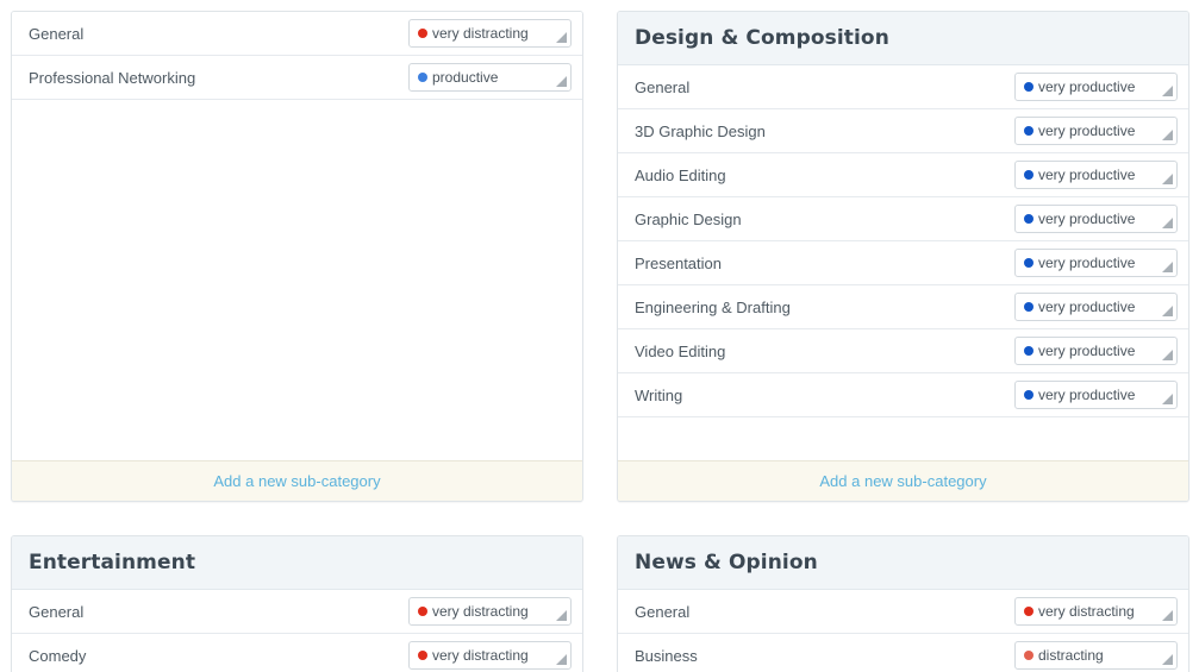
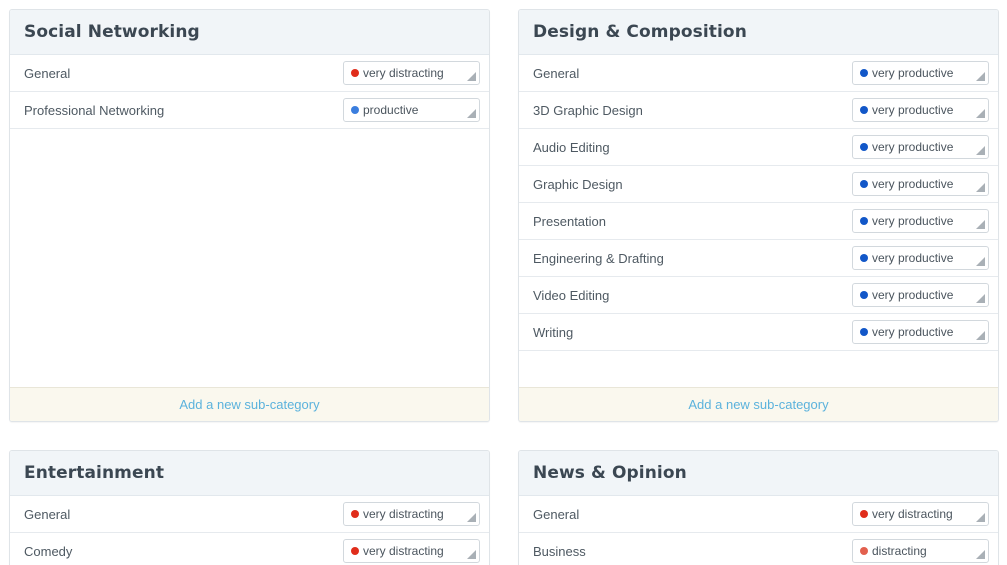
+ Social Networking
  General
  very distracting
  Professional Networking
  productive
  Add a new sub-category
  Design & Composition
  General
  very productive
  3D Graphic Design
  very productive
  Audio Editing
  very productive
  Graphic Design
  very productive
  Presentation
  very productive
  Engineering & Drafting
  very productive
  Video Editing
  very productive
  Writing
  very productive
  Add a new sub-category
  Entertainment
  General
  very distracting
  Comedy
  very distracting
  News & Opinion
  General
  very distracting
  Business
  distracting
